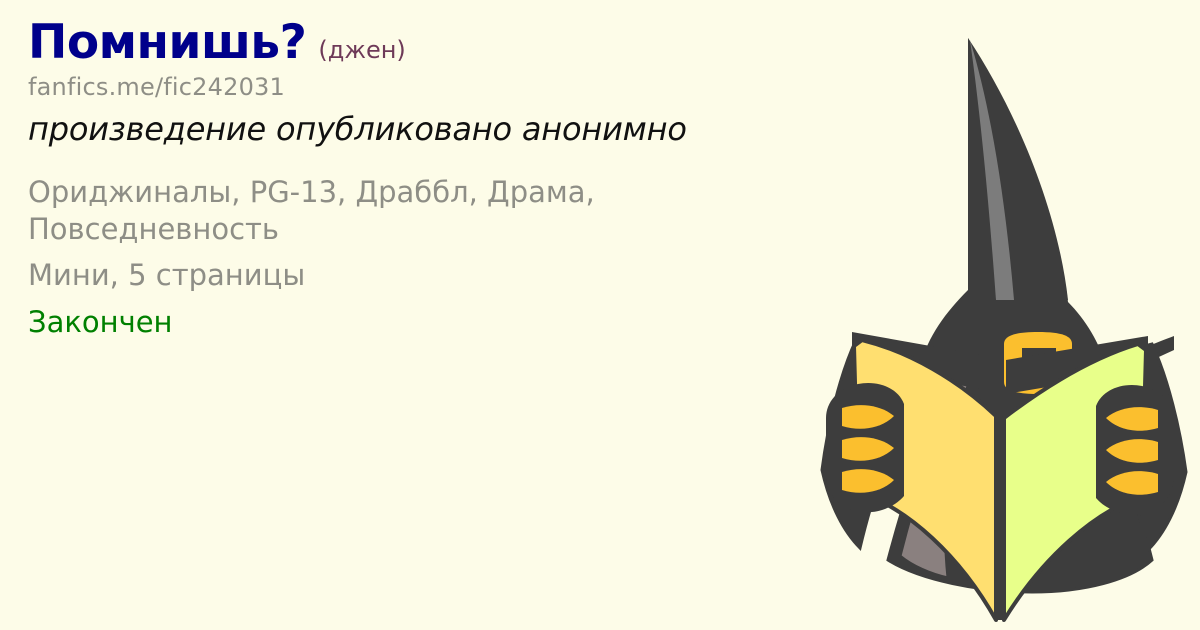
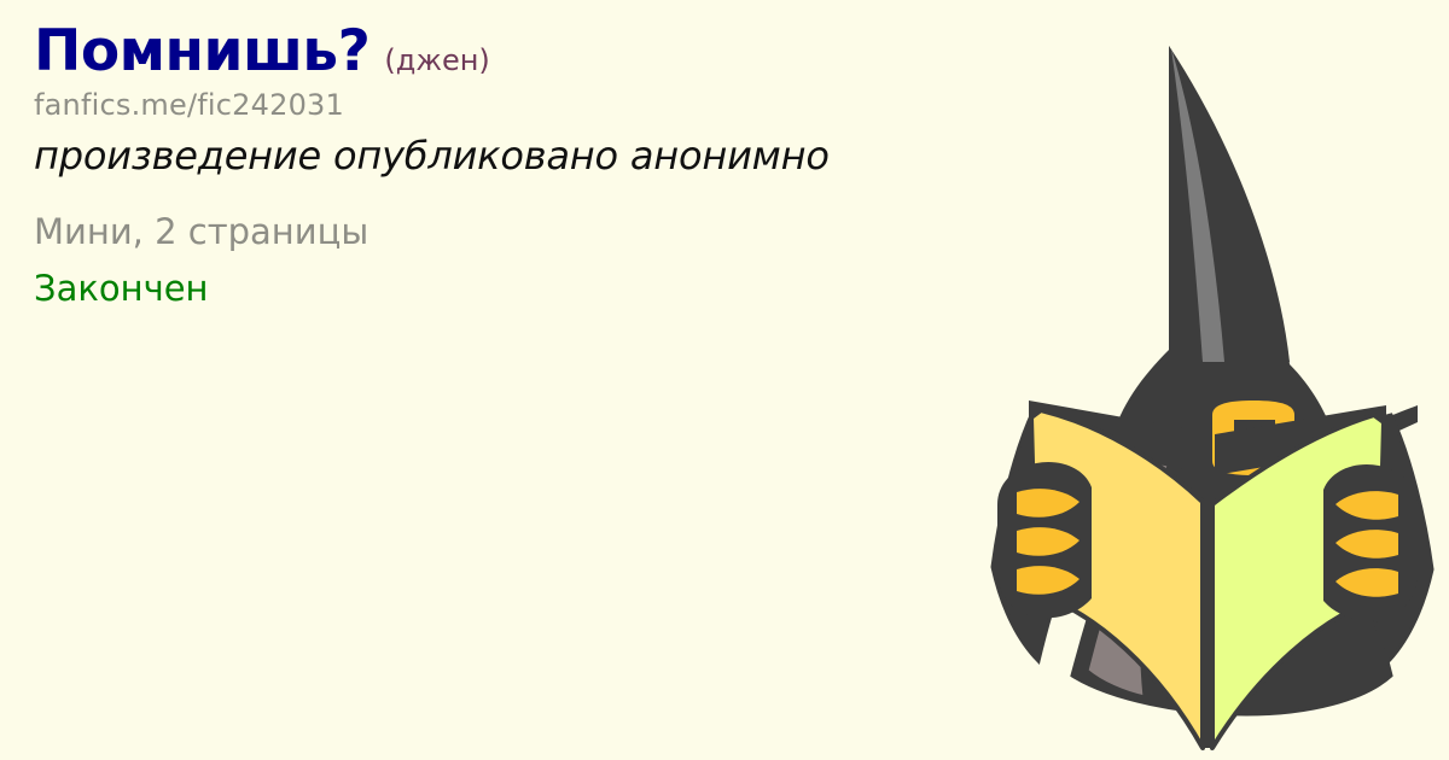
  Помнишь?
  (джен)
  fanfics.me/fic242031
  произведение опубликовано анонимно
- Ориджиналы, PG-13, Драббл, Драма, Повседневность
- Мини, 5 страницы
+ Мини, 2 страницы
  Закончен
